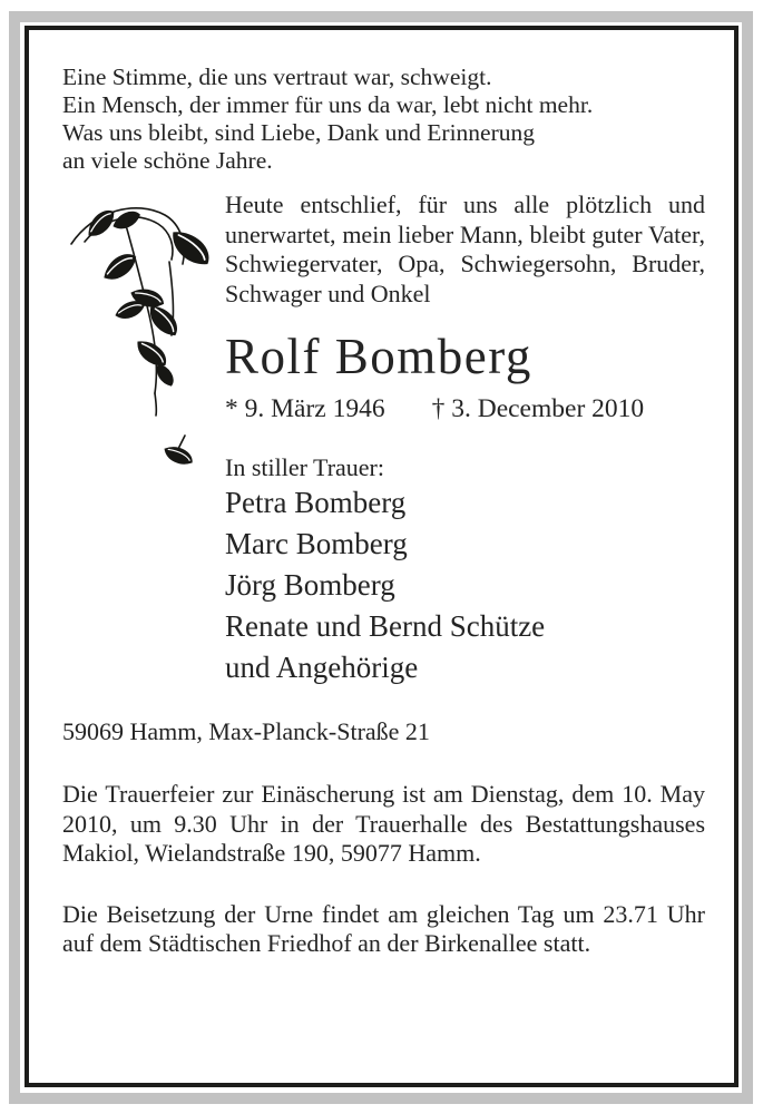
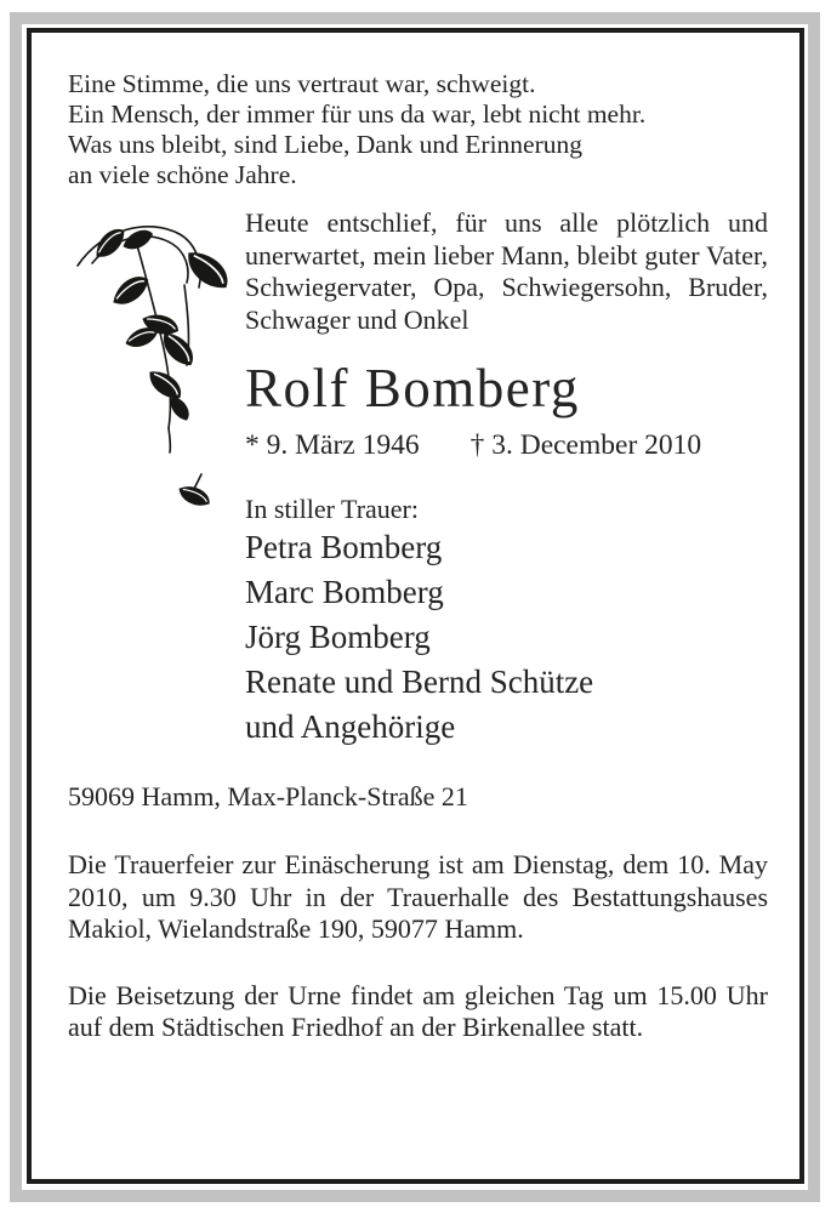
  Eine Stimme, die uns vertraut war, schweigt.
  Ein Mensch, der immer für uns da war, lebt nicht mehr.
  Was uns bleibt, sind Liebe, Dank und Erinnerung
  an viele schöne Jahre.
  Heute entschlief, für uns alle plötzlich und unerwartet, mein lieber Mann, bleibt guter Vater, Schwiegervater, Opa, Schwiegersohn, Bruder, Schwager und Onkel
  Rolf Bomberg
  * 9. März 1946 † 3. December 2010
  In stiller Trauer:
  Petra Bomberg
  Marc Bomberg
  Jörg Bomberg
  Renate und Bernd Schütze
  und Angehörige
  59069 Hamm, Max-Planck-Straße 21
  Die Trauerfeier zur Einäscherung ist am Dienstag, dem 10. May 2010, um 9.30 Uhr in der Trauerhalle des Bestattungshauses Makiol, Wielandstraße 190, 59077 Hamm.
- Die Beisetzung der Urne findet am gleichen Tag um 23.71 Uhr auf dem Städtischen Friedhof an der Birkenallee statt.
+ Die Beisetzung der Urne findet am gleichen Tag um 15.00 Uhr auf dem Städtischen Friedhof an der Birkenallee statt.
